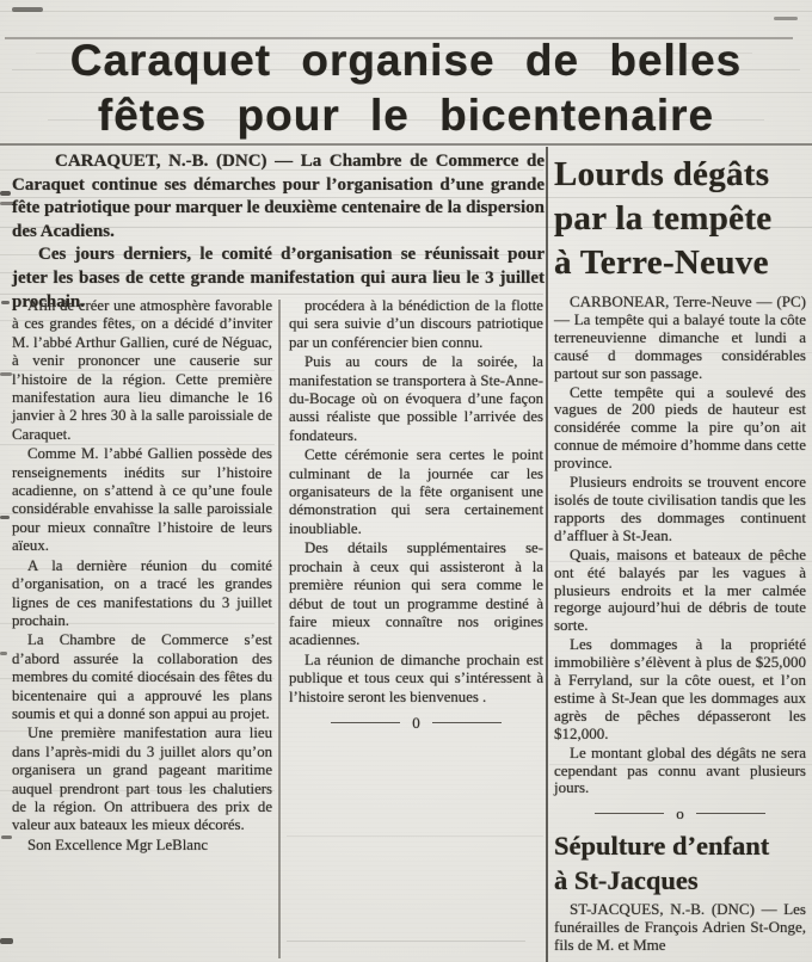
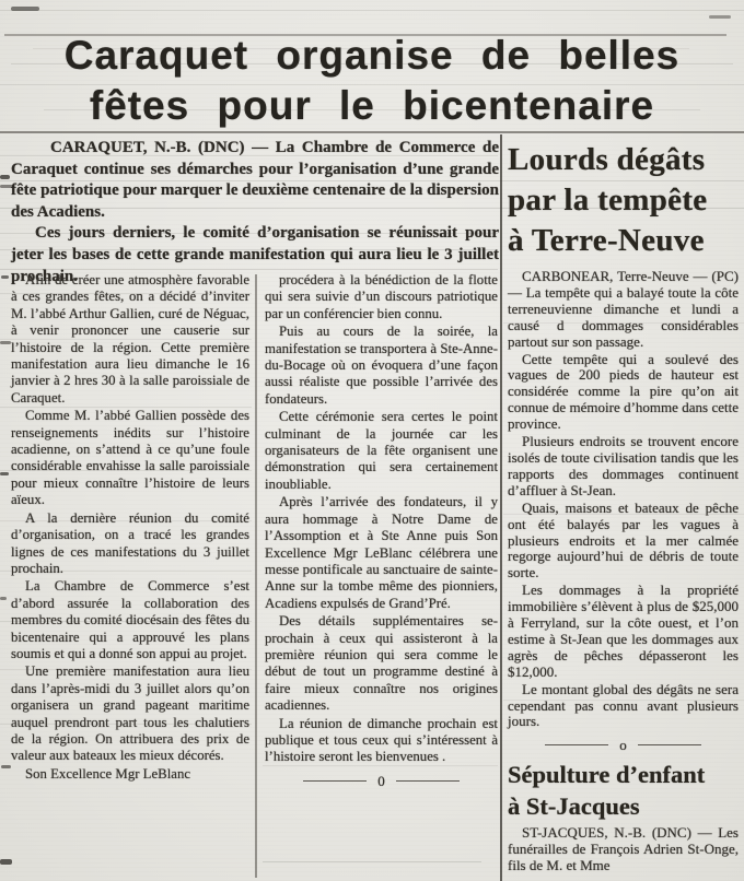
  Caraquet organise de belles
  fêtes pour le bicentenaire
  CARAQUET, N.-B. (DNC) — La Chambre de Commerce de Caraquet continue ses démarches pour l’organisation d’une grande fête patriotique pour marquer le deuxième centenaire de la dispersion des Acadiens.
  Ces jours derniers, le comité d’organisation se réunissait pour jeter les bases de cette grande manifestation qui aura lieu le 3 juillet prochain.
  Afin de créer une atmosphère favorable à ces grandes fêtes, on a décidé d’inviter M. l’abbé Arthur Gallien, curé de Néguac, à venir prononcer une causerie sur l’histoire de la région. Cette première manifestation aura lieu dimanche le 16 janvier à 2 hres 30 à la salle paroissiale de Caraquet.
  Comme M. l’abbé Gallien possède des renseignements inédits sur l’histoire acadienne, on s’attend à ce qu’une foule considérable envahisse la salle paroissiale pour mieux connaître l’histoire de leurs aïeux.
  A la dernière réunion du comité d’organisation, on a tracé les grandes lignes de ces manifestations du 3 juillet prochain.
  La Chambre de Commerce s’est d’abord assurée la collaboration des membres du comité diocésain des fêtes du bicentenaire qui a approuvé les plans soumis et qui a donné son appui au projet.
  Une première manifestation aura lieu dans l’après-midi du 3 juillet alors qu’on organisera un grand pageant maritime auquel prendront part tous les chalutiers de la région. On attribuera des prix de valeur aux bateaux les mieux décorés.
  Son Excellence Mgr LeBlanc
  procédera à la bénédiction de la flotte qui sera suivie d’un discours patriotique par un conférencier bien connu.
  Puis au cours de la soirée, la manifestation se transportera à Ste-Anne-du-Bocage où on évoquera d’une façon aussi réaliste que possible l’arrivée des fondateurs.
  Cette cérémonie sera certes le point culminant de la journée car les organisateurs de la fête organisent une démonstration qui sera certainement inoubliable.
+ Après l’arrivée des fondateurs, il y aura hommage à Notre Dame de l’Assomption et à Ste Anne puis Son Excellence Mgr LeBlanc célébrera une messe pontificale au sanctuaire de sainte-Anne sur la tombe même des pionniers, Acadiens expulsés de Grand’Pré.
  Des détails supplémentaires se- prochain à ceux qui assisteront à la première réunion qui sera comme le début de tout un programme destiné à faire mieux connaître nos origines acadiennes.
  La réunion de dimanche prochain est publique et tous ceux qui s’intéressent à l’histoire seront les bienvenues .
  0
  Lourds dégâts
  par la tempête
  à Terre-Neuve
  CARBONEAR, Terre-Neuve — (PC) — La tempête qui a balayé toute la côte terreneuvienne dimanche et lundi a causé d dommages considérables partout sur son passage.
  Cette tempête qui a soulevé des vagues de 200 pieds de hauteur est considérée comme la pire qu’on ait connue de mémoire d’homme dans cette province.
  Plusieurs endroits se trouvent encore isolés de toute civilisation tandis que les rapports des dommages continuent d’affluer à St-Jean.
  Quais, maisons et bateaux de pêche ont été balayés par les vagues à plusieurs endroits et la mer calmée regorge aujourd’hui de débris de toute sorte.
  Les dommages à la propriété immobilière s’élèvent à plus de $25,000 à Ferryland, sur la côte ouest, et l’on estime à St-Jean que les dommages aux agrès de pêches dépasseront les $12,000.
  Le montant global des dégâts ne sera cependant pas connu avant plusieurs jours.
  o
  Sépulture d’enfant
  à St-Jacques
  ST-JACQUES, N.-B. (DNC) — Les funérailles de François Adrien St-Onge, fils de M. et Mme
